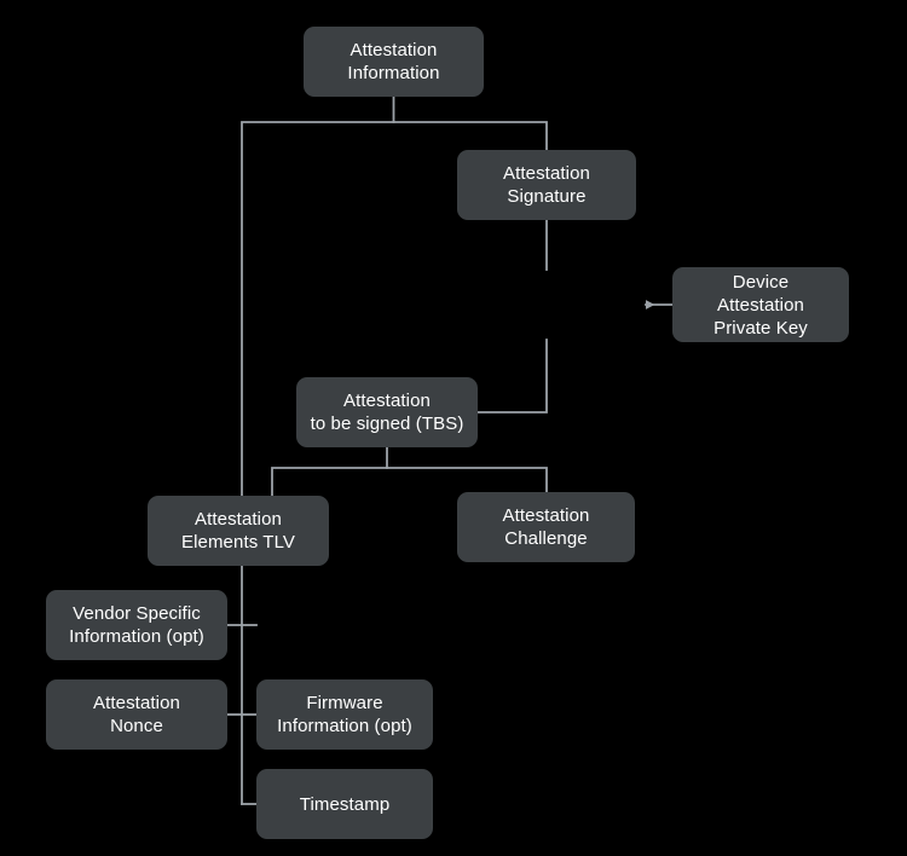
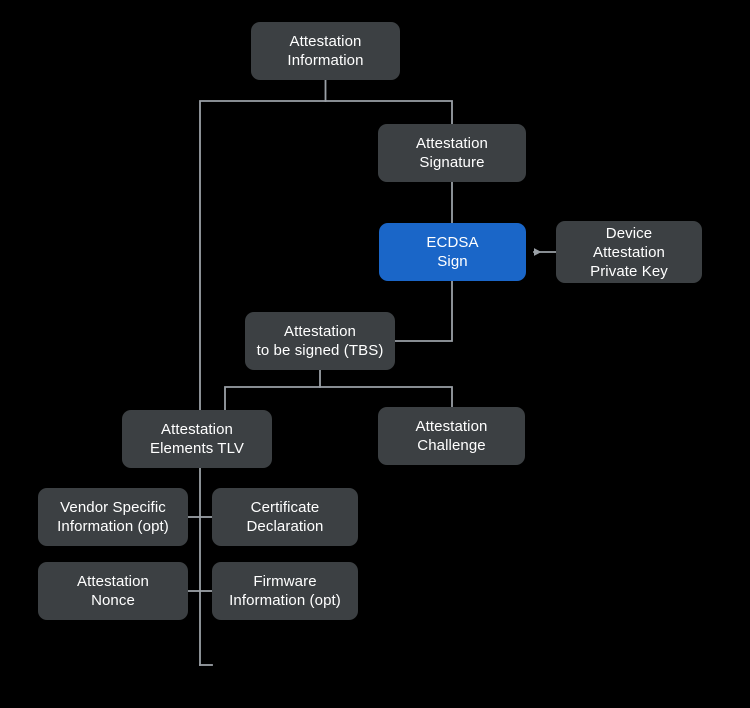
  Attestation
  Information
  Attestation
  Signature
+ ECDSA
+ Sign
  Device
  Attestation
  Private Key
  Attestation
  to be signed (TBS)
  Attestation
  Elements TLV
  Attestation
  Challenge
  Vendor Specific
  Information (opt)
+ Certificate
+ Declaration
  Attestation
  Nonce
  Firmware
  Information (opt)
- Timestamp
